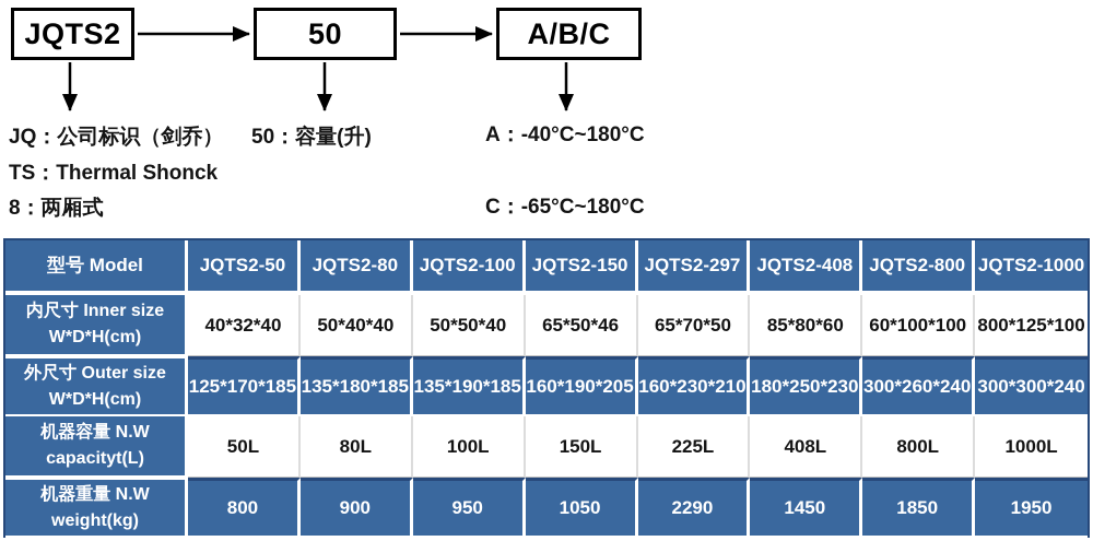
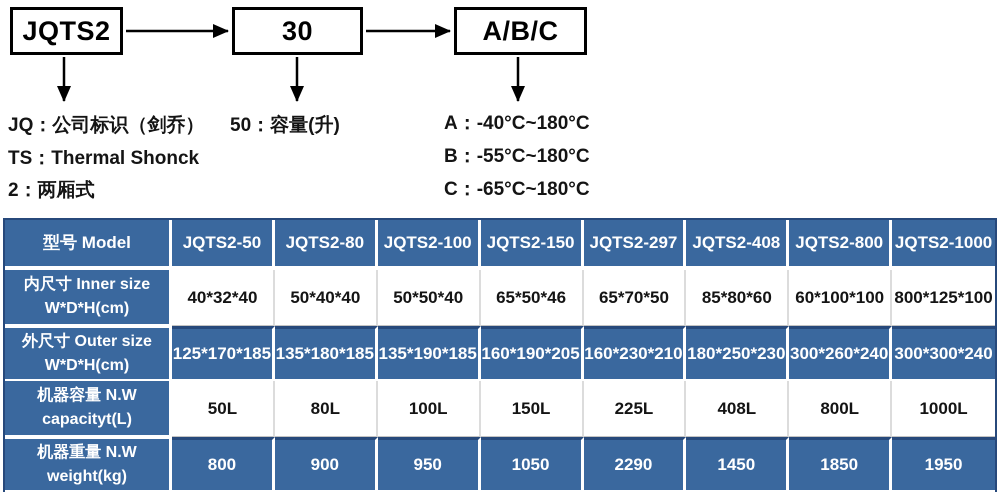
  JQTS2
- 50
+ 30
  A/B/C
  JQ：公司标识（剑乔）
  TS：Thermal Shonck
- 8：两厢式
+ 2：两厢式
  50：容量(升)
  A：-40°C~180°C
+ B：-55°C~180°C
  C：-65°C~180°C
  型号 Model	JQTS2-50	JQTS2-80	JQTS2-100	JQTS2-150	JQTS2-297	JQTS2-408	JQTS2-800	JQTS2-1000
  内尺寸 Inner size W*D*H(cm)	40*32*40	50*40*40	50*50*40	65*50*46	65*70*50	85*80*60	60*100*100	800*125*100
  外尺寸 Outer size W*D*H(cm)	125*170*185	135*180*185	135*190*185	160*190*205	160*230*210	180*250*230	300*260*240	300*300*240
  机器容量 N.W capacityt(L)	50L	80L	100L	150L	225L	408L	800L	1000L
  机器重量 N.W weight(kg)	800	900	950	1050	2290	1450	1850	1950
